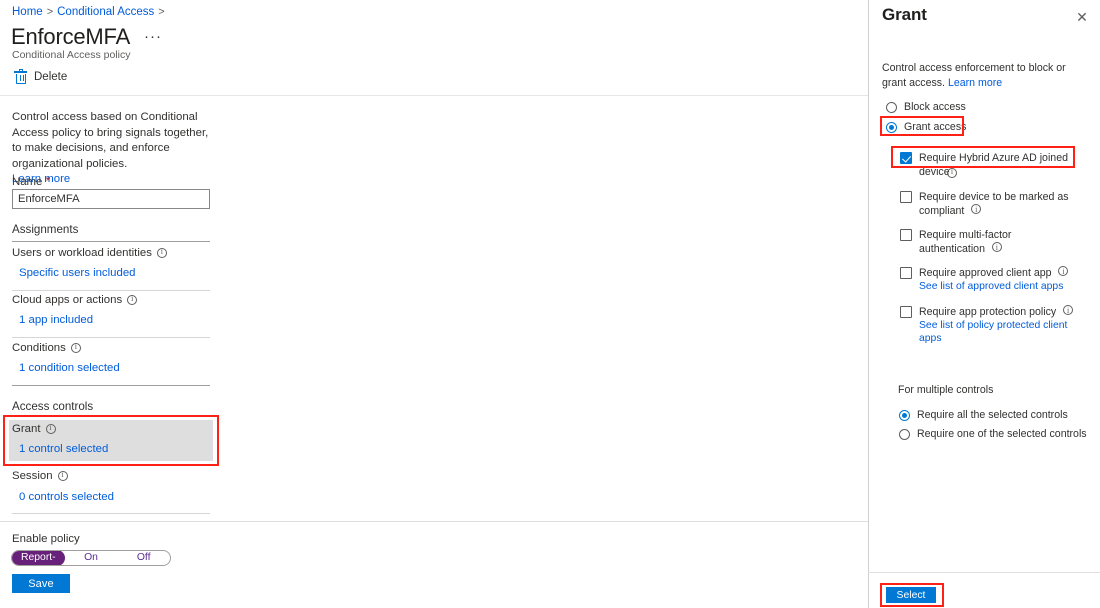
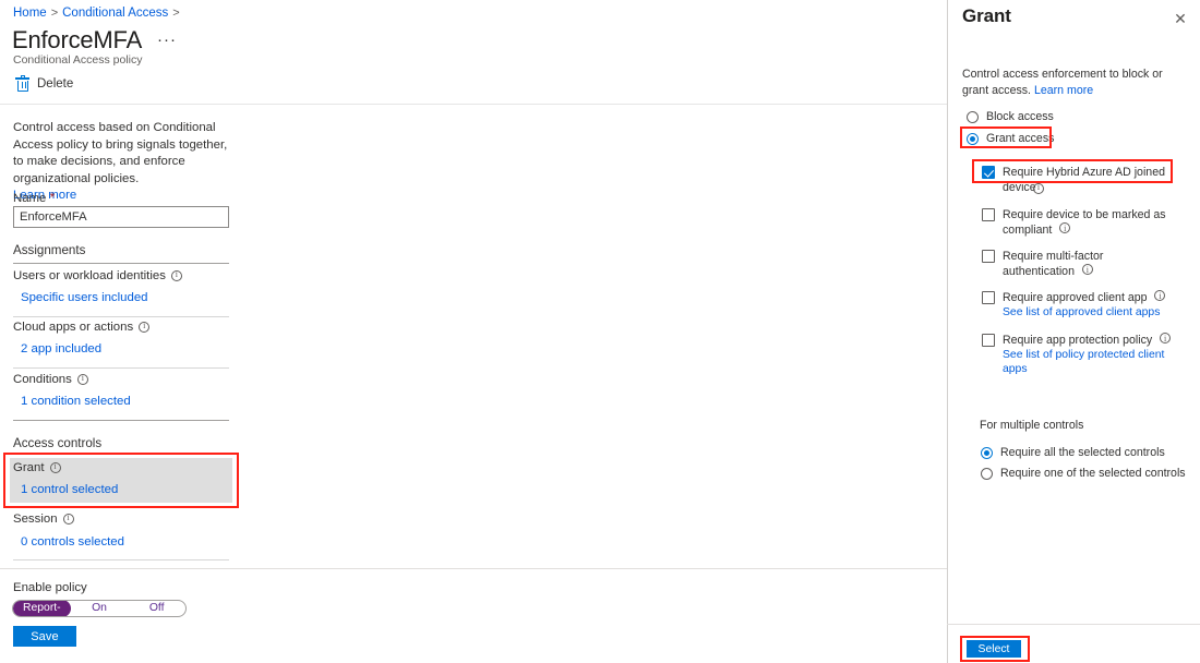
  Home > Conditional Access >
  EnforceMFA
  ···
  Conditional Access policy
  Delete
  Control access based on Conditional Access policy to bring signals together, to make decisions, and enforce organizational policies.
  Learn more
  Name *
  EnforceMFA
  Assignments
  Users or workload identities
  Specific users included
  Cloud apps or actions
- 1 app included
+ 2 app included
  Conditions
  1 condition selected
  Access controls
  Grant
  1 control selected
  Session
  0 controls selected
  Enable policy
  On
  Off
  Save
  Grant
  ✕
  Control access enforcement to block or grant access. Learn more
  Block access
  Grant access
  Require Hybrid Azure AD joined device
  Require device to be marked as compliant
  Require multi-factor authentication
  Require approved client app
  See list of approved client apps
  Require app protection policy
  See list of policy protected client apps
  For multiple controls
  Require all the selected controls
  Require one of the selected controls
  Select
